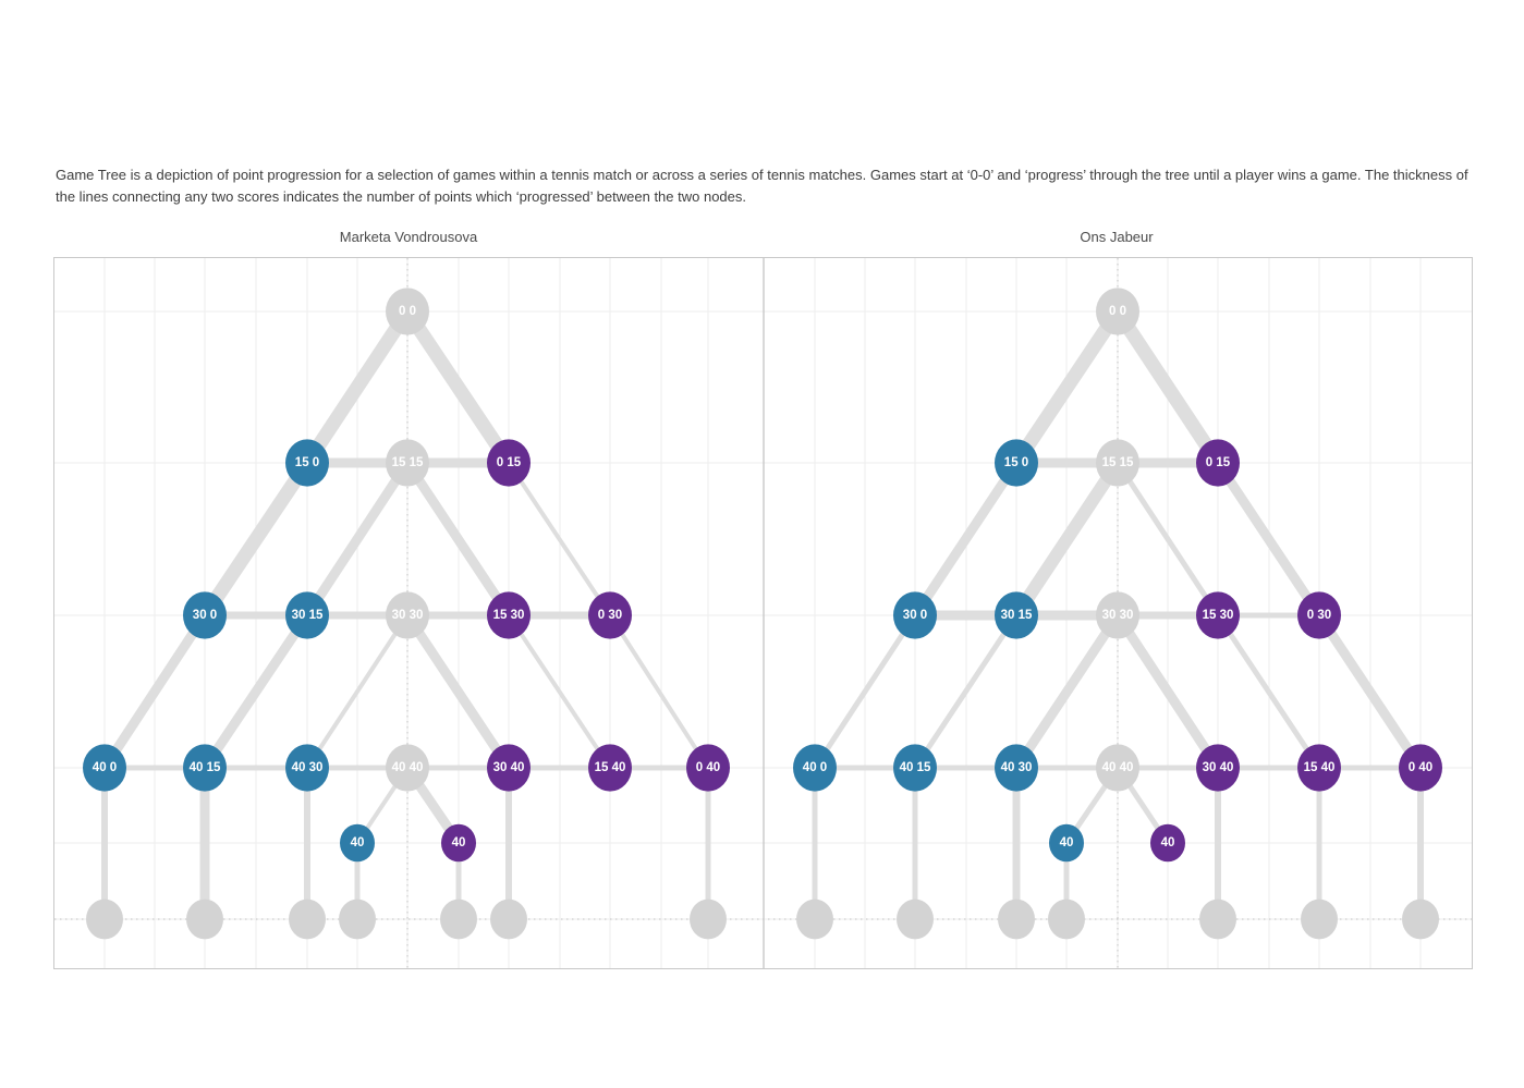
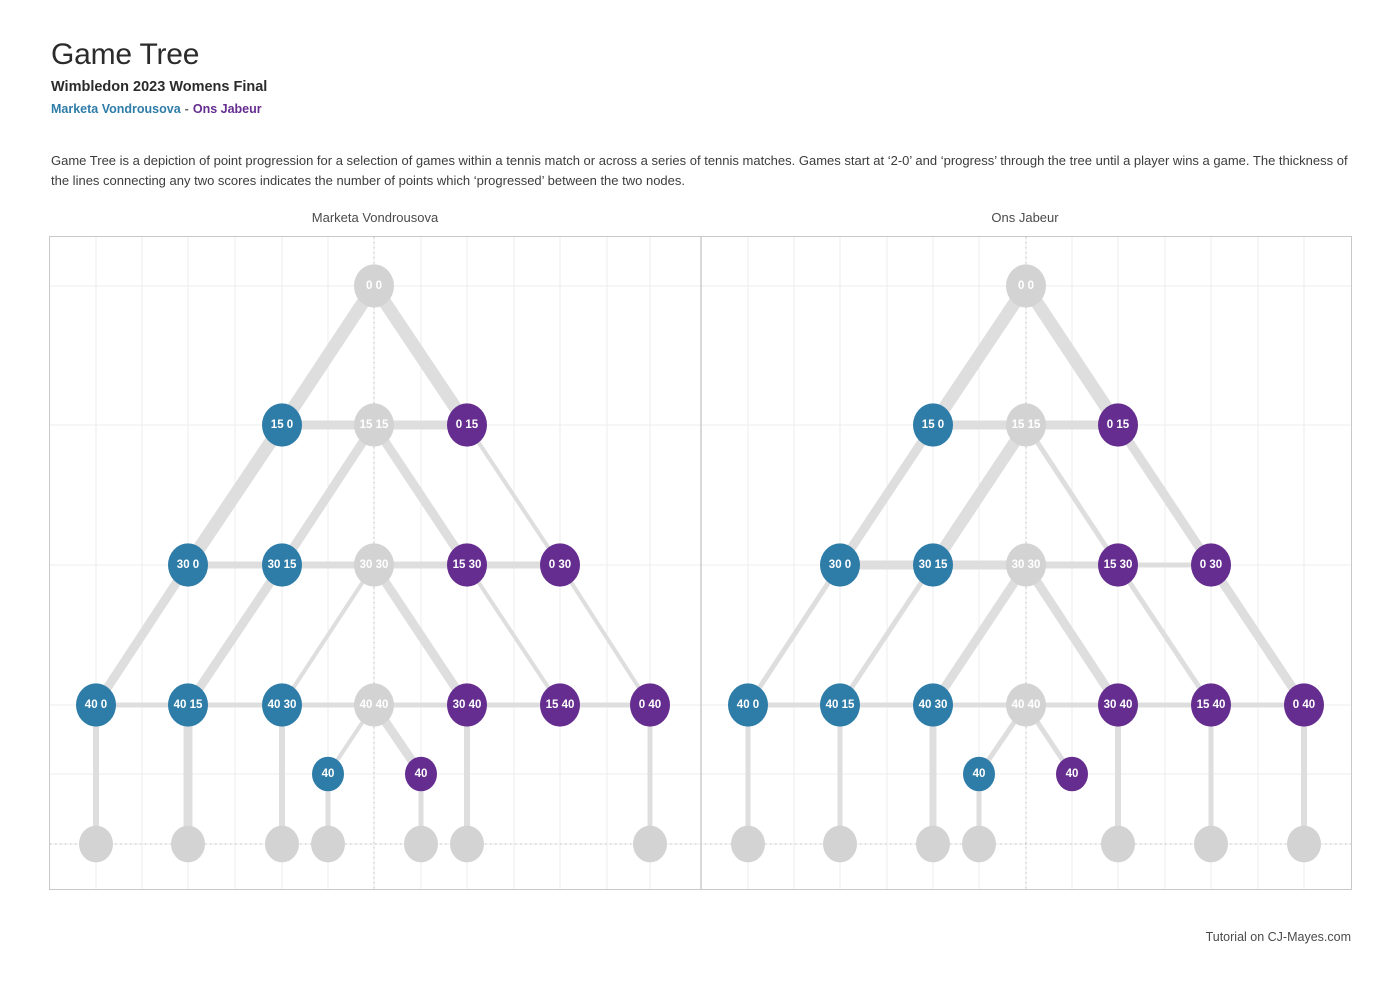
+ Game Tree
+ Wimbledon 2023 Womens Final
+ Marketa Vondrousova - Ons Jabeur
- Game Tree is a depiction of point progression for a selection of games within a tennis match or across a series of tennis matches. Games start at ‘0-0’ and ‘progress’ through the tree until a player wins a game. The thickness of the lines connecting any two scores indicates the number of points which ‘progressed’ between the two nodes.
+ Game Tree is a depiction of point progression for a selection of games within a tennis match or across a series of tennis matches. Games start at ‘2-0’ and ‘progress’ through the tree until a player wins a game. The thickness of the lines connecting any two scores indicates the number of points which ‘progressed’ between the two nodes.
  Marketa Vondrousova
  Ons Jabeur
  0 0
  15 0
  15 15
  0 15
  30 0
  30 15
  30 30
  15 30
  0 30
  40 0
  40 15
  40 30
  40 40
  30 40
  15 40
  0 40
  40
  40
  0 0
  15 0
  15 15
  0 15
  30 0
  30 15
  30 30
  15 30
  0 30
  40 0
  40 15
  40 30
  40 40
  30 40
  15 40
  0 40
  40
  40
+ Tutorial on CJ-Mayes.com
